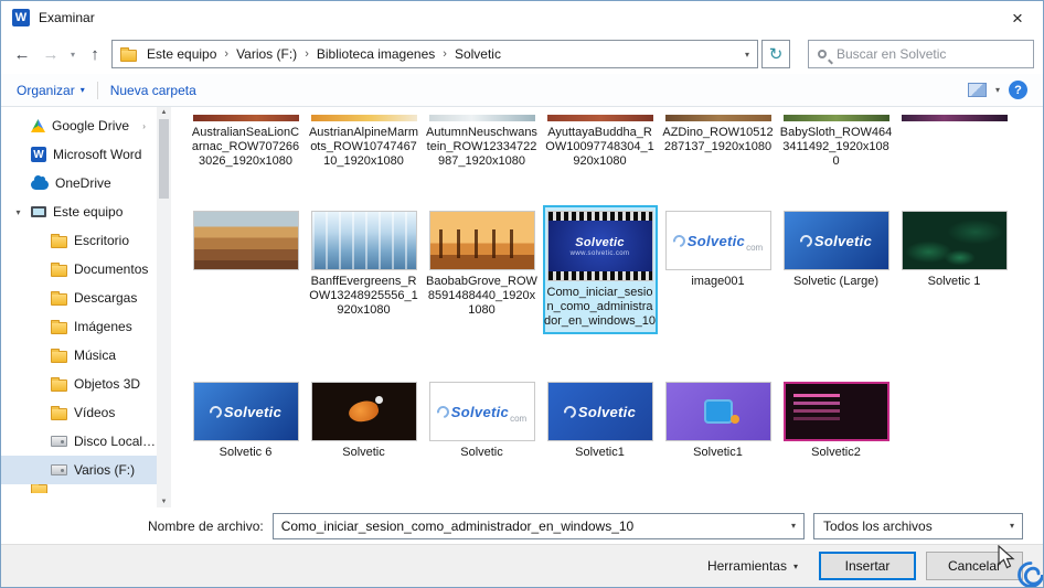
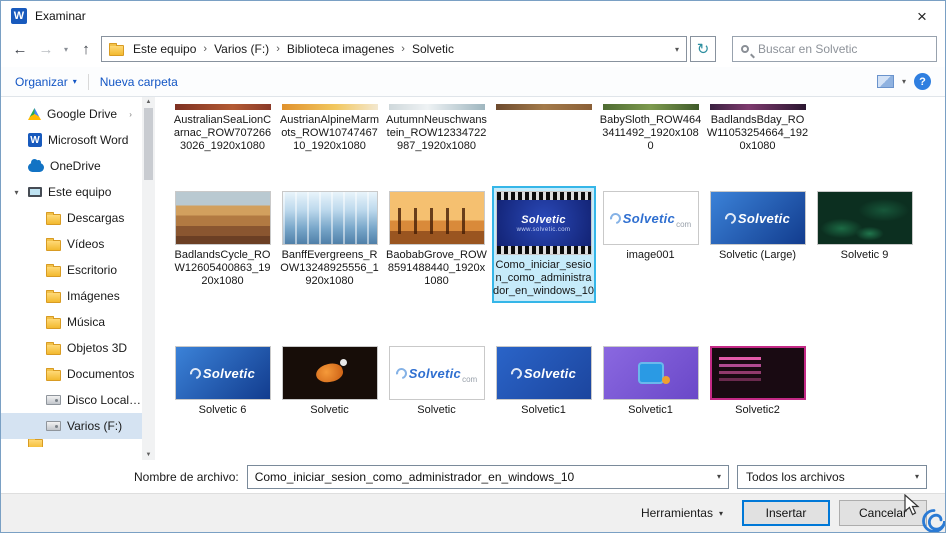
  W
  Examinar
  ×
  ←
  →
  ▾
  ↑
  Este equipo
  ›
  Varios (F:)
  ›
  Biblioteca imagenes
  ›
  Solvetic
  ▾
  ↻
  Buscar en Solvetic
  Organizar
  ▾
  Nueva carpeta
  ▾
  ?
  Google Drive
  ›
  W
  Microsoft Word
  OneDrive
  ▾
  Este equipo
- Escritorio
+ Descargas
- Documentos
+ Vídeos
- Descargas
+ Escritorio
  Imágenes
  Música
  Objetos 3D
- Vídeos
+ Documentos
  Disco Local (C
  Varios (F:)
  AustralianSeaLionCarnac_ROW7072663026_1920x1080
  AustrianAlpineMarmots_ROW1074746710_1920x1080
  AutumnNeuschwanstein_ROW12334722987_1920x1080
- AyuttayaBuddha_ROW10097748304_1920x1080
- AZDino_ROW10512287137_1920x1080
  BabySloth_ROW4643411492_1920x1080
+ BadlandsBday_ROW11053254664_1920x1080
+ BadlandsCycle_ROW12605400863_1920x1080
  BanffEvergreens_ROW13248925556_1920x1080
  BaobabGrove_ROW8591488440_1920x1080
  Solvetic
  Como_iniciar_sesion_como_administrador_en_windows_10
  Solvetic
  com
  image001
  Solvetic
  Solvetic (Large)
- Solvetic 1
+ Solvetic 9
  Solvetic
  Solvetic 6
  Solvetic
  Solvetic
  com
  Solvetic
  Solvetic
  Solvetic1
  Solvetic1
  Solvetic2
  Nombre de archivo:
  Como_iniciar_sesion_como_administrador_en_windows_10
  ▾
  Todos los archivos
  ▾
  Herramientas
  ▾
  Insertar
  Cancelar
